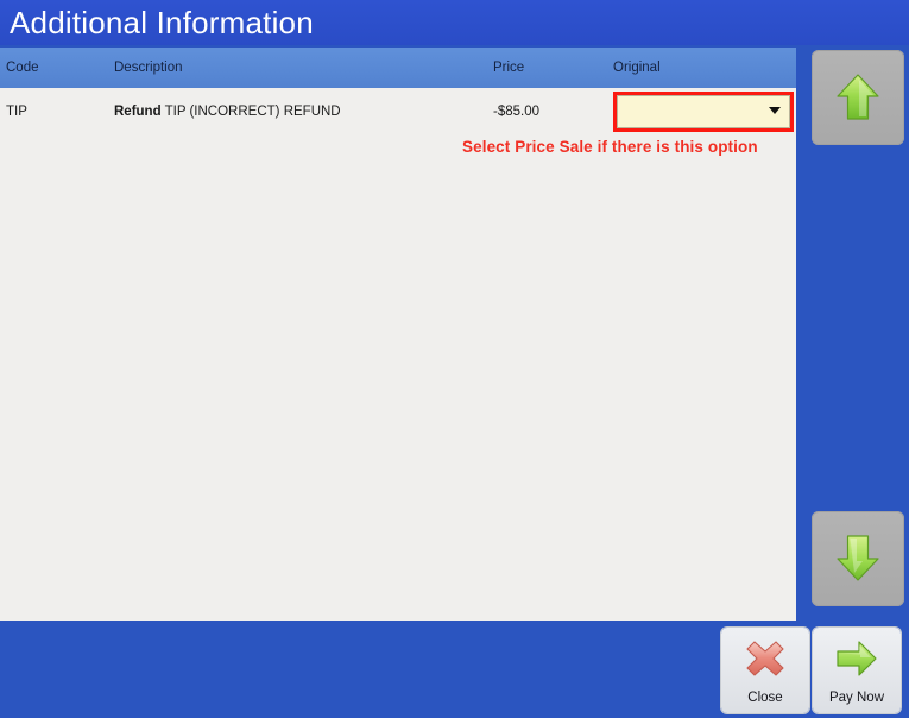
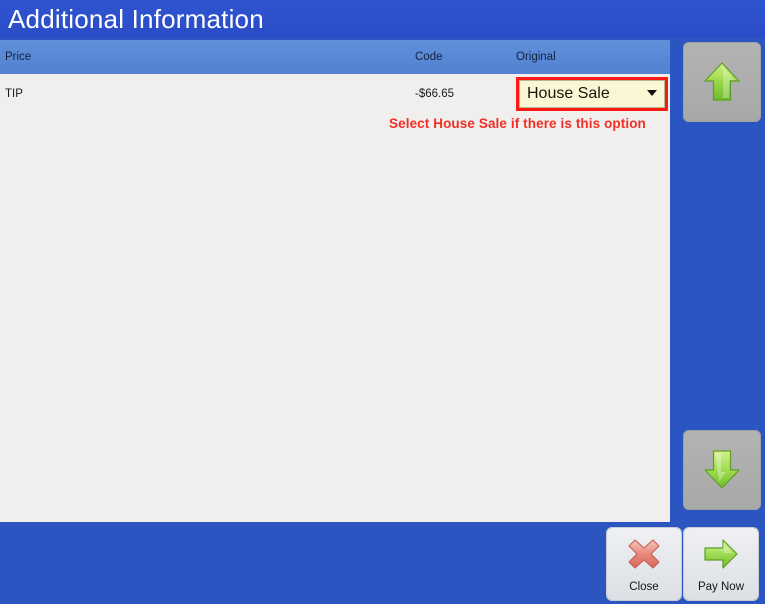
  Additional Information
- Code
+ Price
- Description
- Price
+ Code
  Original
  TIP
- Refund TIP (INCORRECT) REFUND
- -$85.00
+ -$66.65
+ House Sale
- Select Price Sale if there is this option
+ Select House Sale if there is this option
  Close
  Pay Now
